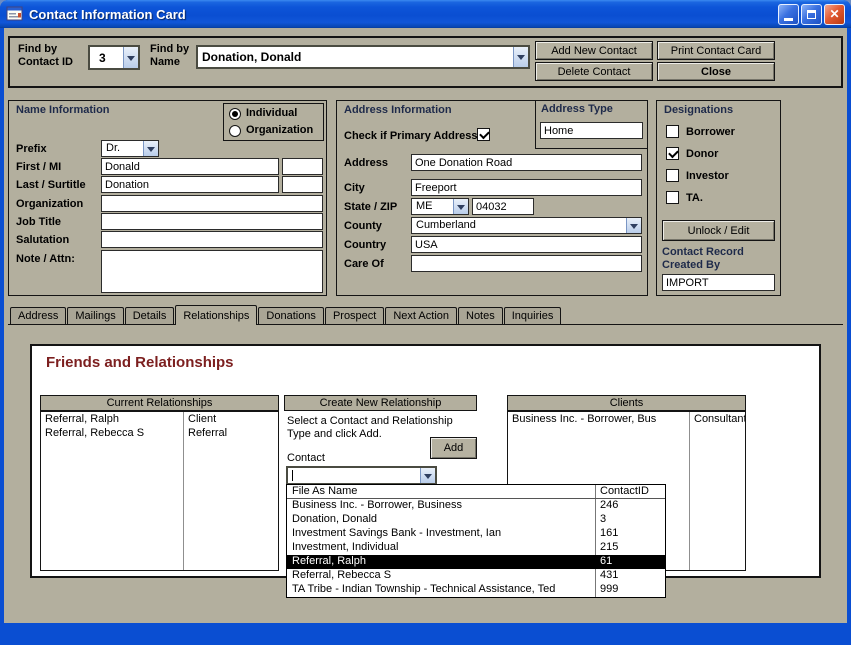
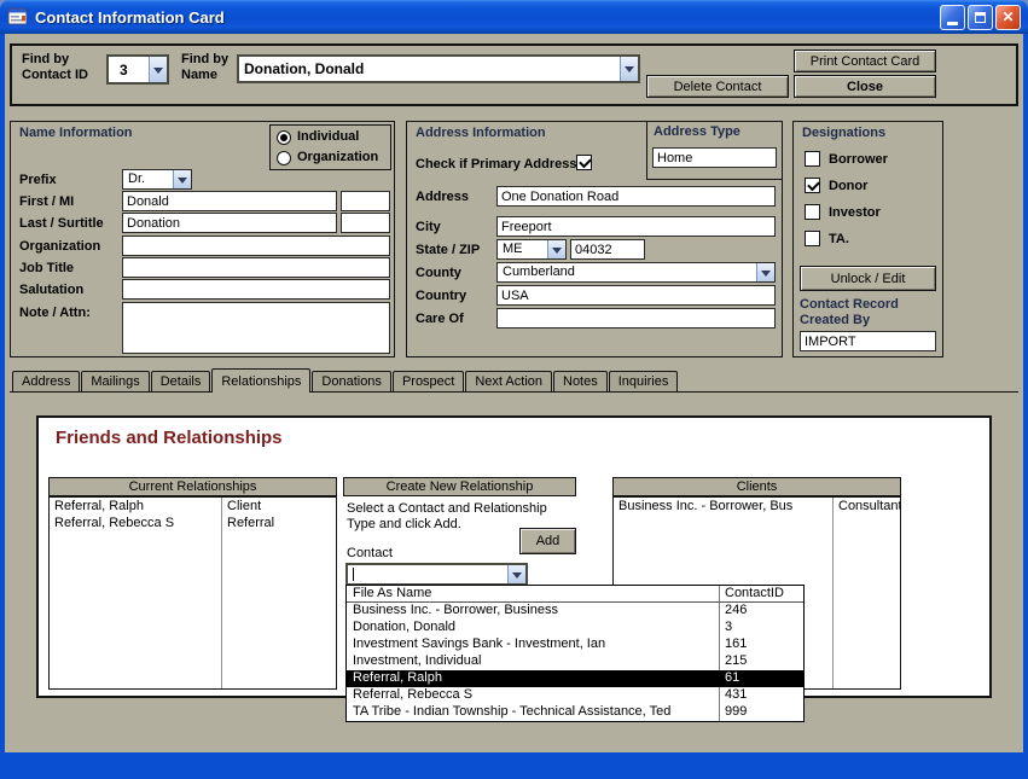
  Contact Information Card
  ✕
  Find by Contact ID
  3
  Find by Name
  Donation, Donald
- Add New Contact
  Print Contact Card
  Delete Contact
  Close
  Name Information
  Individual
  Organization
  Prefix
  Dr.
  First / MI
  Donald
  Last / Surtitle
  Donation
  Organization
  Job Title
  Salutation
  Note / Attn:
  Address Information
  Check if Primary Address
  Address Type
  Home
  Address
  One Donation Road
  City
  Freeport
  State / ZIP
  ME
  04032
  County
  Cumberland
  Country
  USA
  Care Of
  Designations
  Borrower
  Donor
  Investor
  TA.
  Unlock / Edit
  Contact Record Created By
  IMPORT
  Address
  Mailings
  Details
  Relationships
  Donations
  Prospect
  Next Action
  Notes
  Inquiries
  Friends and Relationships
  Current Relationships
  Referral, Ralph
  Client
  Referral, Rebecca S
  Referral
  Create New Relationship
  Select a Contact and Relationship Type and click Add.
  Add
  Contact
  Clients
  Business Inc. - Borrower, Bus
  Consultan
  File As Name
  ContactID
  Business Inc. - Borrower, Business
  246
  Donation, Donald
  3
  Investment Savings Bank - Investment, Ian
  161
  Investment, Individual
  215
  Referral, Ralph
  61
  Referral, Rebecca S
  431
  TA Tribe - Indian Township - Technical Assistance, Ted
  999
